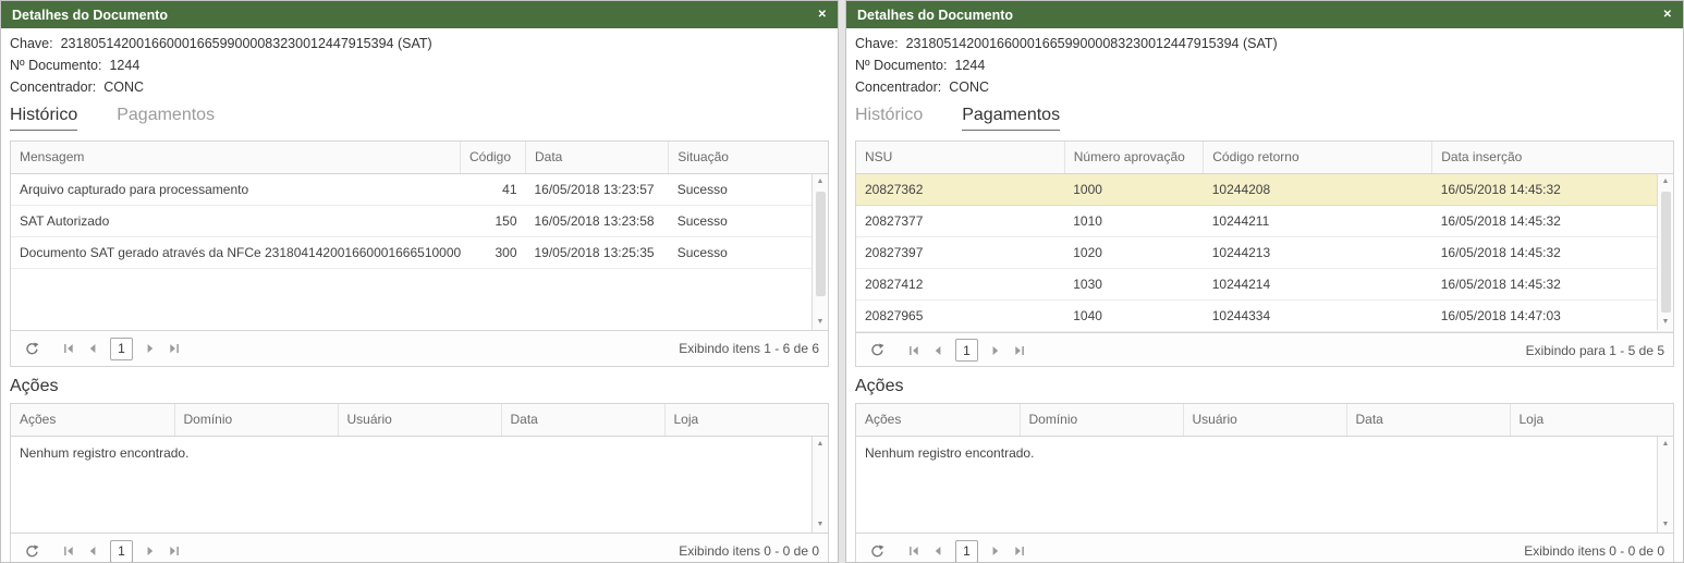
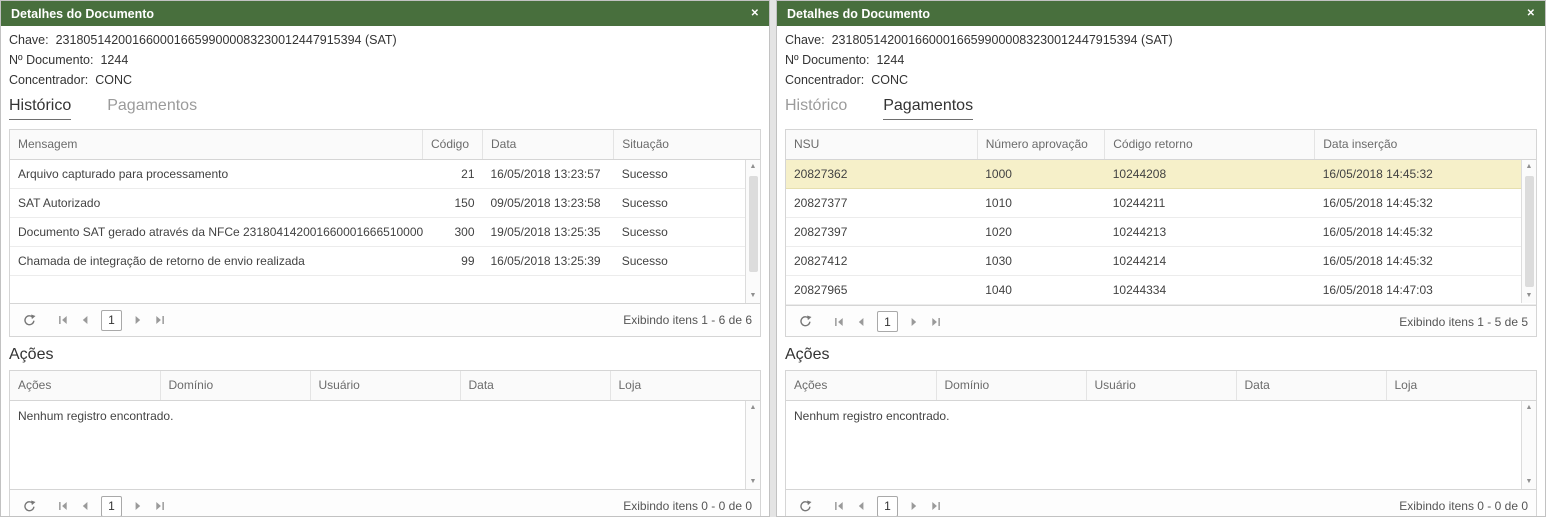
  Detalhes do Documento
  ✕
  Chave: 23180514200166000166599000083230012447915394 (SAT)
  Nº Documento: 1244
  Concentrador: CONC
  Histórico Pagamentos
  Mensagem	Código	Data	Situação
- Arquivo capturado para processamento	41	16/05/2018 13:23:57	Sucesso
+ Arquivo capturado para processamento	21	16/05/2018 13:23:57	Sucesso
- SAT Autorizado	150	16/05/2018 13:23:58	Sucesso
+ SAT Autorizado	150	09/05/2018 13:23:58	Sucesso
  Documento SAT gerado através da NFCe 231804142001660001666510000	300	19/05/2018 13:25:35	Sucesso
+ Chamada de integração de retorno de envio realizada	99	16/05/2018 13:25:39	Sucesso
  1
  Exibindo itens 1 - 6 de 6
  Ações
  Ações	Domínio	Usuário	Data	Loja
  Nenhum registro encontrado.
  1
  Exibindo itens 0 - 0 de 0
  Detalhes do Documento
  ✕
  Chave: 23180514200166000166599000083230012447915394 (SAT)
  Nº Documento: 1244
  Concentrador: CONC
  Histórico Pagamentos
  NSU	Número aprovação	Código retorno	Data inserção
  20827362	1000	10244208	16/05/2018 14:45:32
  20827377	1010	10244211	16/05/2018 14:45:32
  20827397	1020	10244213	16/05/2018 14:45:32
  20827412	1030	10244214	16/05/2018 14:45:32
  20827965	1040	10244334	16/05/2018 14:47:03
  1
- Exibindo para 1 - 5 de 5
+ Exibindo itens 1 - 5 de 5
  Ações
  Ações	Domínio	Usuário	Data	Loja
  Nenhum registro encontrado.
  1
  Exibindo itens 0 - 0 de 0
